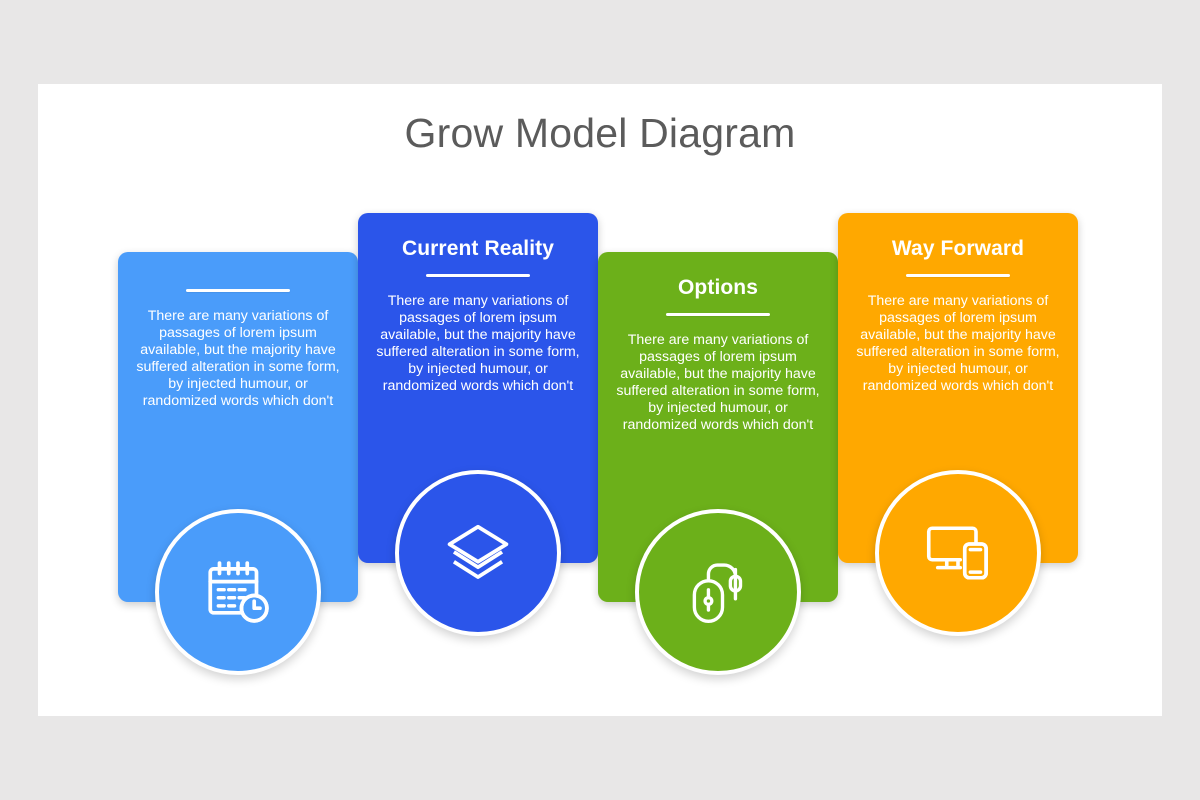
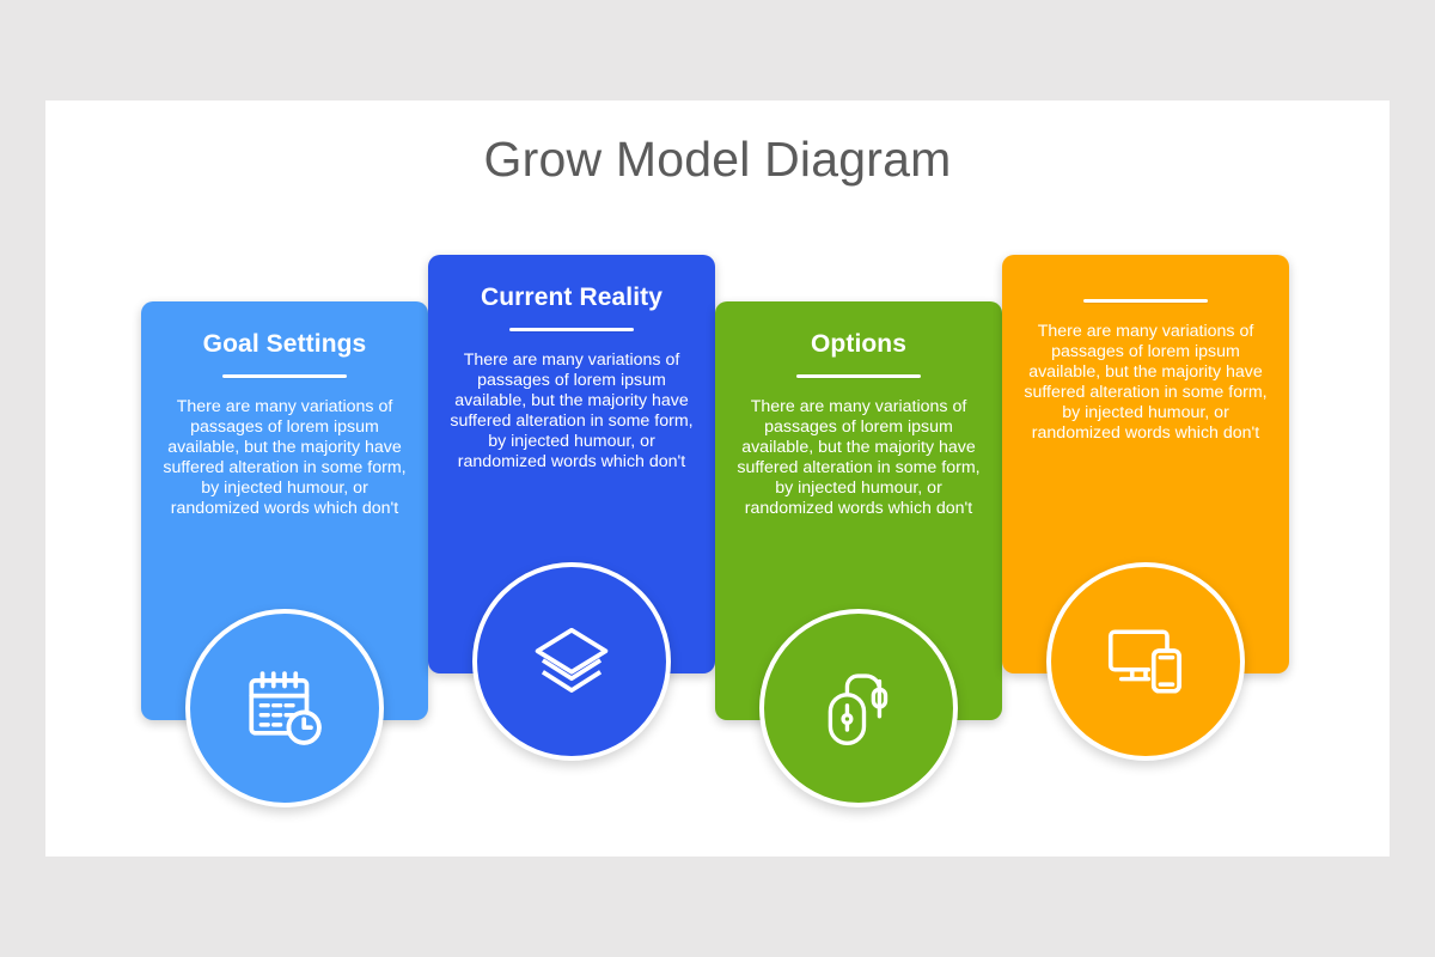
  Grow Model Diagram
+ Goal Settings
  There are many variations of passages of lorem ipsum available, but the majority have suffered alteration in some form, by injected humour, or randomized words which don't
  Current Reality
  There are many variations of passages of lorem ipsum available, but the majority have suffered alteration in some form, by injected humour, or randomized words which don't
  Options
  There are many variations of passages of lorem ipsum available, but the majority have suffered alteration in some form, by injected humour, or randomized words which don't
- Way Forward
  There are many variations of passages of lorem ipsum available, but the majority have suffered alteration in some form, by injected humour, or randomized words which don't
